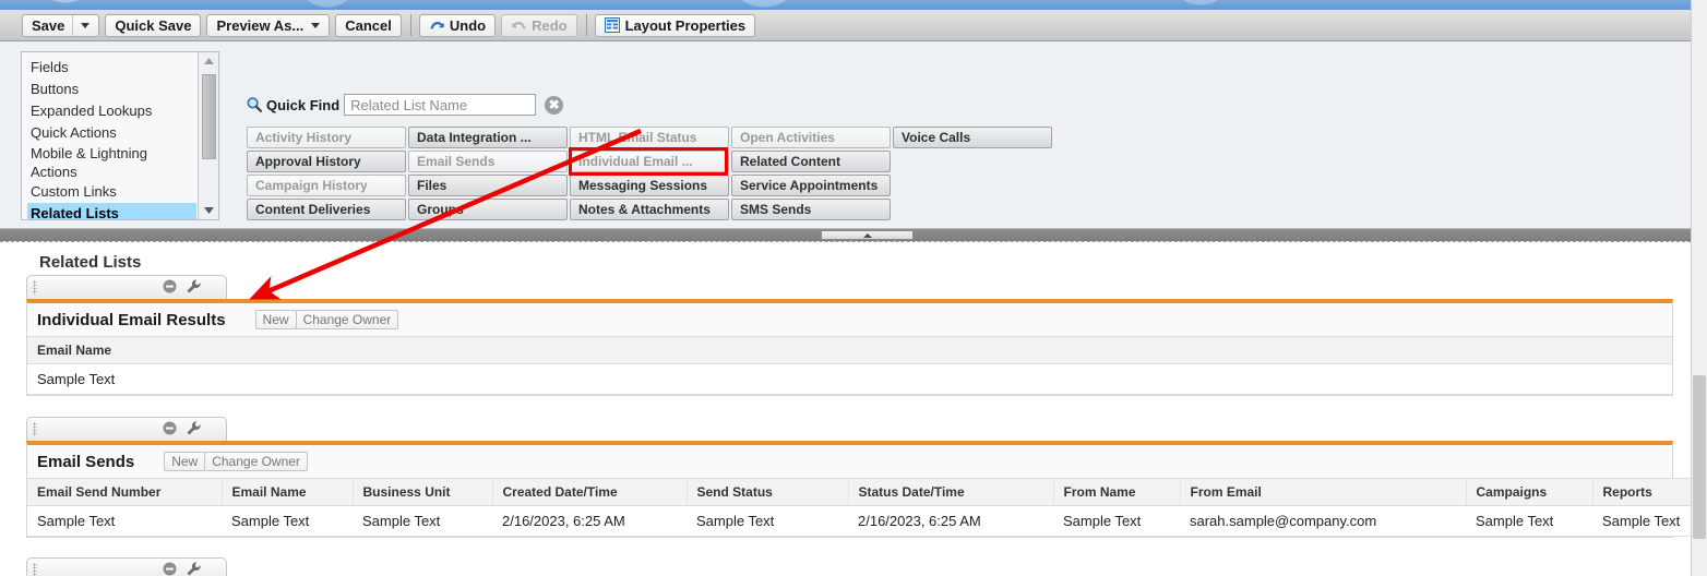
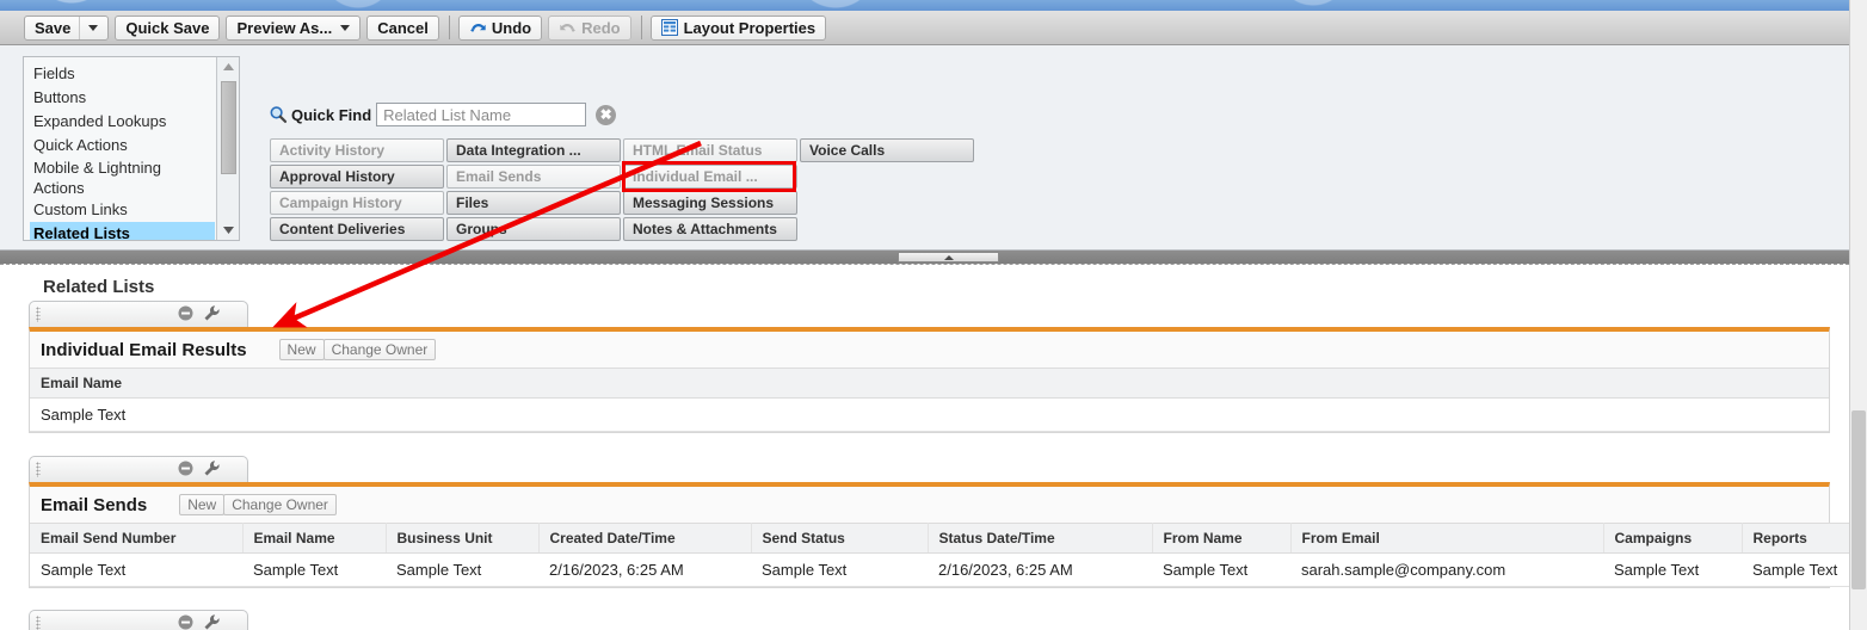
  Save
  Quick Save
  Preview As...
  Cancel
  Undo
  Redo
  Layout Properties
  Fields
  Buttons
  Expanded Lookups
  Quick Actions
  Mobile & Lightning Actions
  Custom Links
  Related Lists
  Quick Find
  Related List Name
  ✖
  Activity History
  Approval History
  Campaign History
  Content Deliveries
  Data Integration ...
  Email Sends
  Files
  HTMLmail Status
  Individual Email ...
  Messaging Sessions
  Notes & Attachments
- Open Activities
- Related Content
- Service Appointments
- SMS Sends
  Voice Calls
  Related Lists
  Individual Email Results
  New
  Change Owner
  Email Name
  Sample Text
  Email Sends
  New
  Change Owner
  Email Send Number	Email Name	Business Unit	Created Date/Time	Send Status	Status Date/Time	From Name	From Email	Campaigns	Reports
  Sample Text	Sample Text	Sample Text	2/16/2023, 6:25 AM	Sample Text	2/16/2023, 6:25 AM	Sample Text	sarah.sample@company.com	Sample Text	Sample Text
